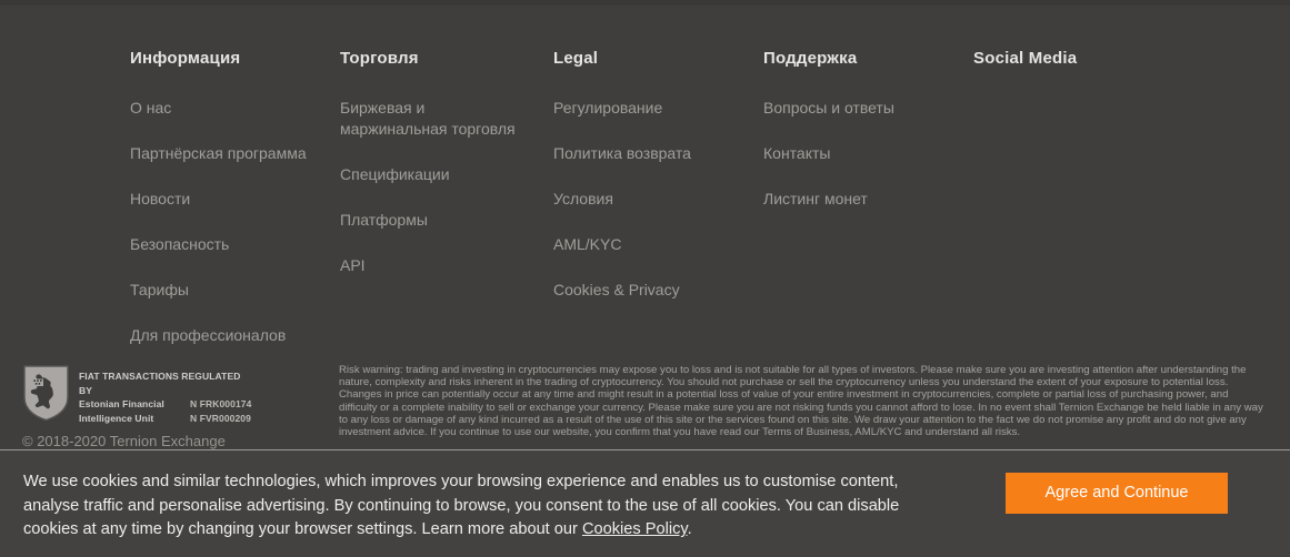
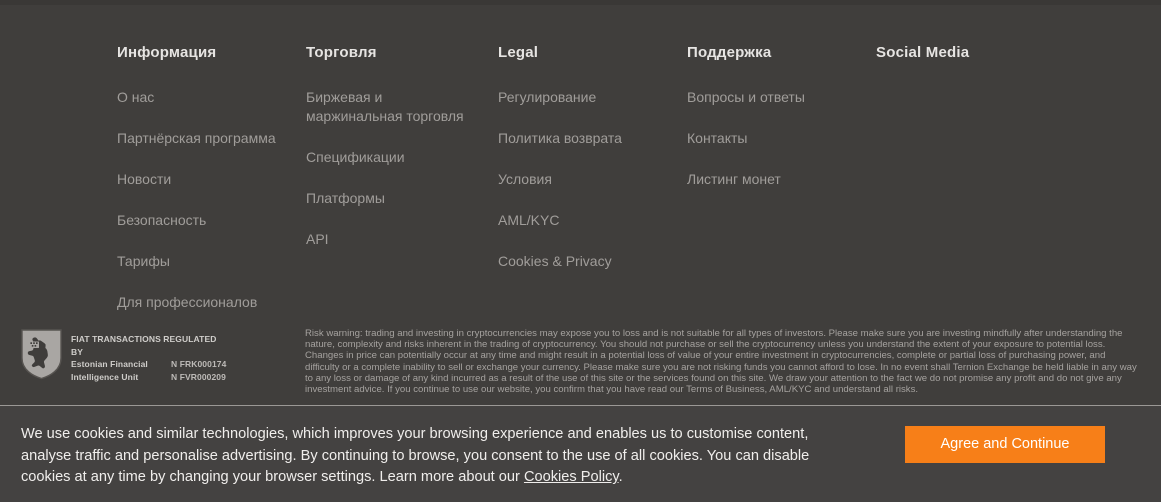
  Информация
  О нас
  Партнёрская программа
  Новости
  Безопасность
  Тарифы
  Для профессионалов
  Торговля
  Биржевая и маржинальная торговля
  Спецификации
  Платформы
  API
  Legal
  Регулирование
  Политика возврата
  Условия
  AML/KYC
  Cookies & Privacy
  Поддержка
  Вопросы и ответы
  Контакты
  Листинг монет
  Social Media
  FIAT TRANSACTIONS REGULATED
  BY
  Estonian Financial
  N FRK000174
  Intelligence Unit
  N FVR000209
- © 2018-2020 Ternion Exchange
- Risk warning: trading and investing in cryptocurrencies may expose you to loss and is not suitable for all types of investors. Please make sure you are investing attention after understanding the nature, complexity and risks inherent in the trading of cryptocurrency. You should not purchase or sell the cryptocurrency unless you understand the extent of your exposure to potential loss. Changes in price can potentially occur at any time and might result in a potential loss of value of your entire investment in cryptocurrencies, complete or partial loss of purchasing power, and difficulty or a complete inability to sell or exchange your currency. Please make sure you are not risking funds you cannot afford to lose. In no event shall Ternion Exchange be held liable in any way to any loss or damage of any kind incurred as a result of the use of this site or the services found on this site. We draw your attention to the fact we do not promise any profit and do not give any investment advice. If you continue to use our website, you confirm that you have read our Terms of Business, AML/KYC and understand all risks.
+ Risk warning: trading and investing in cryptocurrencies may expose you to loss and is not suitable for all types of investors. Please make sure you are investing mindfully after understanding the nature, complexity and risks inherent in the trading of cryptocurrency. You should not purchase or sell the cryptocurrency unless you understand the extent of your exposure to potential loss. Changes in price can potentially occur at any time and might result in a potential loss of value of your entire investment in cryptocurrencies, complete or partial loss of purchasing power, and difficulty or a complete inability to sell or exchange your currency. Please make sure you are not risking funds you cannot afford to lose. In no event shall Ternion Exchange be held liable in any way to any loss or damage of any kind incurred as a result of the use of this site or the services found on this site. We draw your attention to the fact we do not promise any profit and do not give any investment advice. If you continue to use our website, you confirm that you have read our Terms of Business, AML/KYC and understand all risks.
  We use cookies and similar technologies, which improves your browsing experience and enables us to customise content, analyse traffic and personalise advertising. By continuing to browse, you consent to the use of all cookies. You can disable cookies at any time by changing your browser settings. Learn more about our Cookies Policy.
  Agree and Continue
